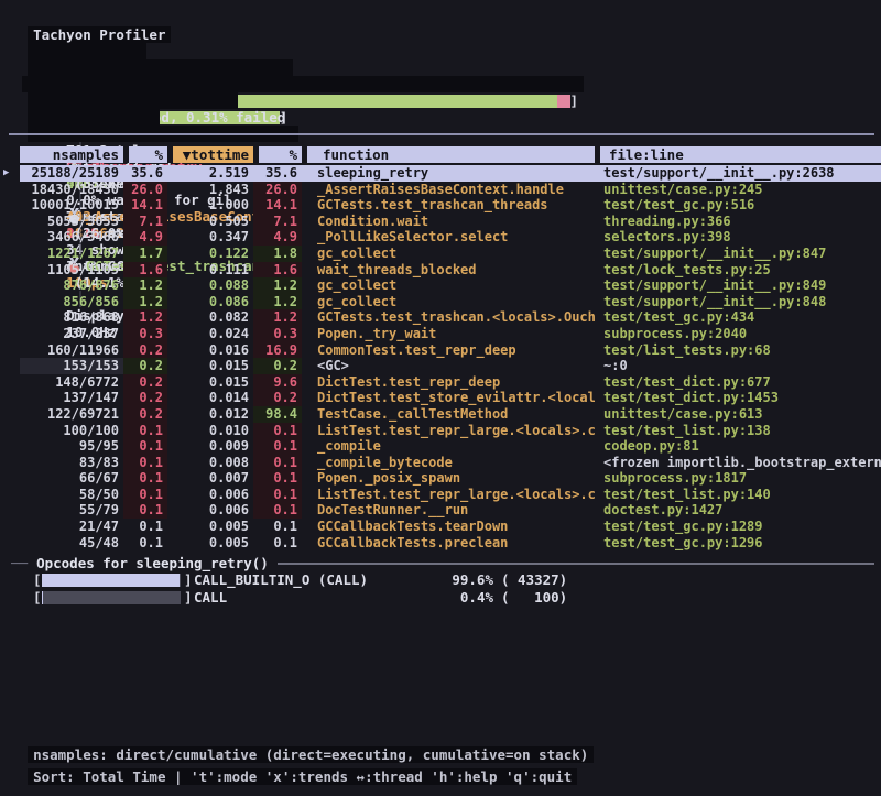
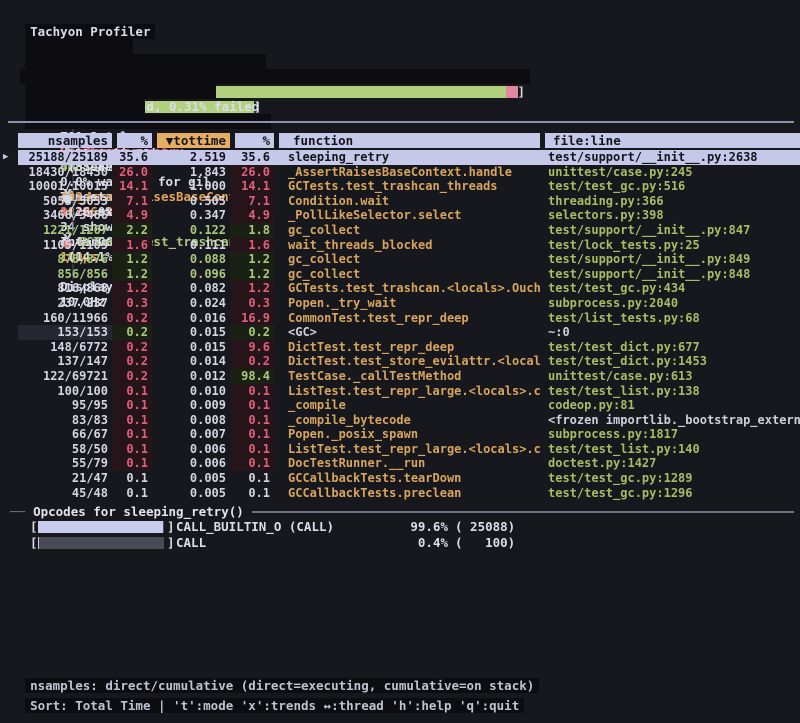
  Tachyon Profiler
  nsamples
  %
  ▼tottime
  %
  function
  file:line
  ▶
  25188/25189
  35.6
  2.519
  35.6
  sleeping_retry
  test/support/__init__.py:2638
  18430/18430
  26.0
  1.843
  26.0
  _AssertRaisesBaseContext.handle
  unittest/case.py:245
  10001/10015
  14.1
  1.000
  14.1
  GCTests.test_trashcan_threads
  test/test_gc.py:516
  5053/5053
  7.1
  0.505
  7.1
  Condition.wait
  threading.py:366
  3466/3466
  4.9
  0.347
  4.9
  _PollLikeSelector.select
  selectors.py:398
  1221/1267
- 1.7
+ 2.2
  0.122
  1.8
  gc_collect
  test/support/__init__.py:847
  1105/1105
  1.6
  0.111
  1.6
  wait_threads_blocked
  test/lock_tests.py:25
  876/876
  1.2
  0.088
  1.2
  gc_collect
  test/support/__init__.py:849
  856/856
  1.2
- 0.086
+ 0.096
  1.2
  gc_collect
  test/support/__init__.py:848
  816/868
  1.2
  0.082
  1.2
  GCTests.test_trashcan.<locals>.Ouch
  test/test_gc.py:434
  237/237
  0.3
  0.024
  0.3
  Popen._try_wait
  subprocess.py:2040
  160/11966
  0.2
  0.016
  16.9
  CommonTest.test_repr_deep
  test/list_tests.py:68
  153/153
  0.2
  0.015
  0.2
  <GC>
  ~:0
  148/6772
  0.2
  0.015
  9.6
  DictTest.test_repr_deep
  test/test_dict.py:677
  137/147
  0.2
  0.014
  0.2
  DictTest.test_store_evilattr.<local
  test/test_dict.py:1453
  122/69721
  0.2
  0.012
  98.4
  TestCase._callTestMethod
  unittest/case.py:613
  100/100
  0.1
  0.010
  0.1
  ListTest.test_repr_large.<locals>.c
  test/test_list.py:138
  95/95
  0.1
  0.009
  0.1
  _compile
  codeop.py:81
  83/83
  0.1
  0.008
  0.1
  _compile_bytecode
  <frozen importlib._bootstrap_extern
  66/67
  0.1
  0.007
  0.1
  Popen._posix_spawn
  subprocess.py:1817
  58/50
  0.1
  0.006
  0.1
  ListTest.test_repr_large.<locals>.c
  test/test_list.py:140
  55/79
  0.1
  0.006
  0.1
  DocTestRunner.__run
  doctest.py:1427
  21/47
  0.1
  0.005
  0.1
  GCCallbackTests.tearDown
  test/test_gc.py:1289
  45/48
  0.1
  0.005
  0.1
  GCCallbackTests.preclean
  test/test_gc.py:1296
  ──
  Opcodes for sleeping_retry()
  [
  ]
  CALL_BUILTIN_O (CALL)
  99.6%
- ( 43327)
+ ( 25088)
  [
  ]
  CALL
  0.4%
  ( 100)
  nsamples: direct/cumulative (direct=executing, cumulative=on stack)
  Sort: Total Time | 't':mode 'x':trends ↔:thread 'h':help 'q':quit
